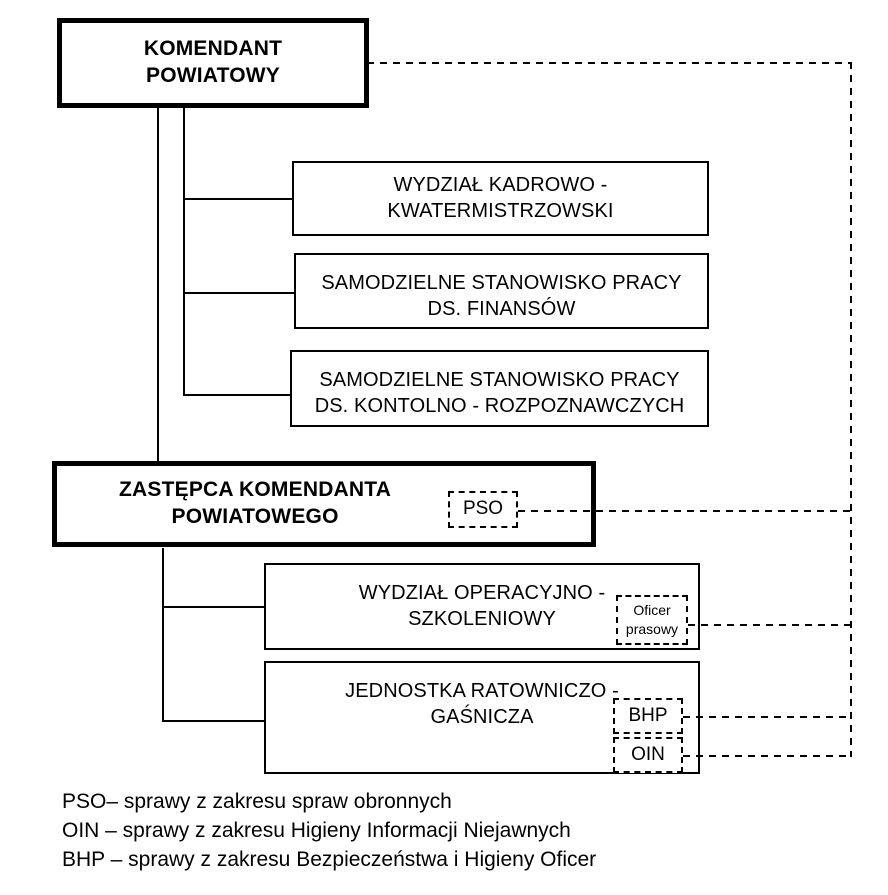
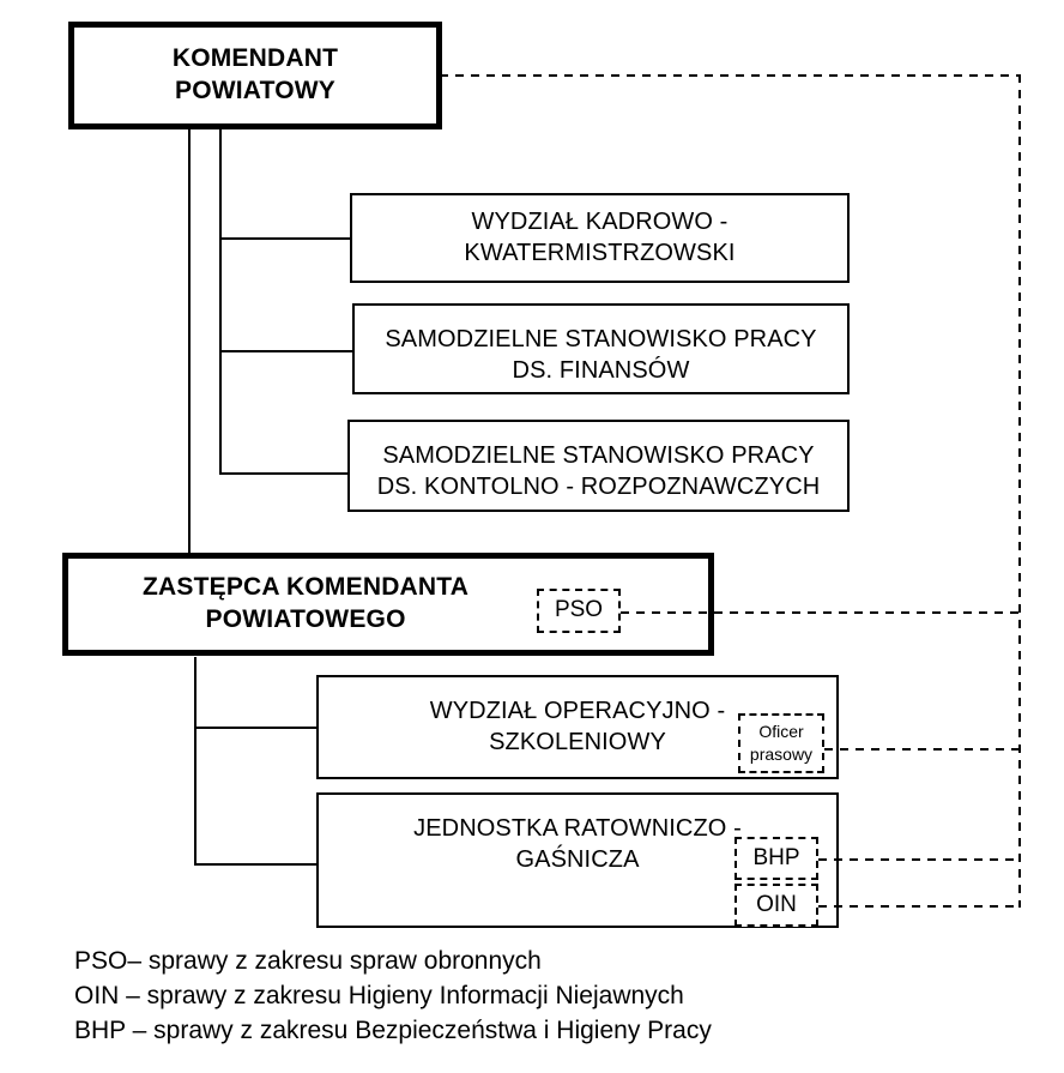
  KOMENDANT
  POWIATOWY
  WYDZIAŁ KADROWO -
  KWATERMISTRZOWSKI
  SAMODZIELNE STANOWISKO PRACY
  DS. FINANSÓW
  SAMODZIELNE STANOWISKO PRACY
  DS. KONTOLNO - ROZPOZNAWCZYCH
  ZASTĘPCA KOMENDANTA
  POWIATOWEGO
  WYDZIAŁ OPERACYJNO -
  SZKOLENIOWY
  JEDNOSTKA RATOWNICZO -
  GAŚNICZA
  PSO
  Oficer
  prasowy
  BHP
  OIN
  PSO– sprawy z zakresu spraw obronnych
  OIN – sprawy z zakresu Higieny Informacji Niejawnych
- BHP – sprawy z zakresu Bezpieczeństwa i Higieny Oficer
+ BHP – sprawy z zakresu Bezpieczeństwa i Higieny Pracy
